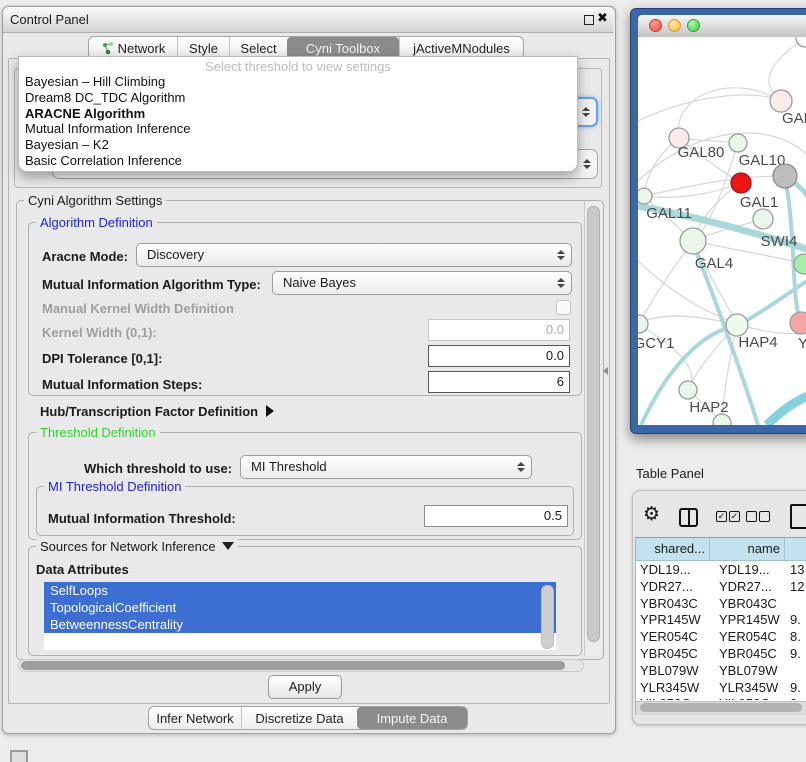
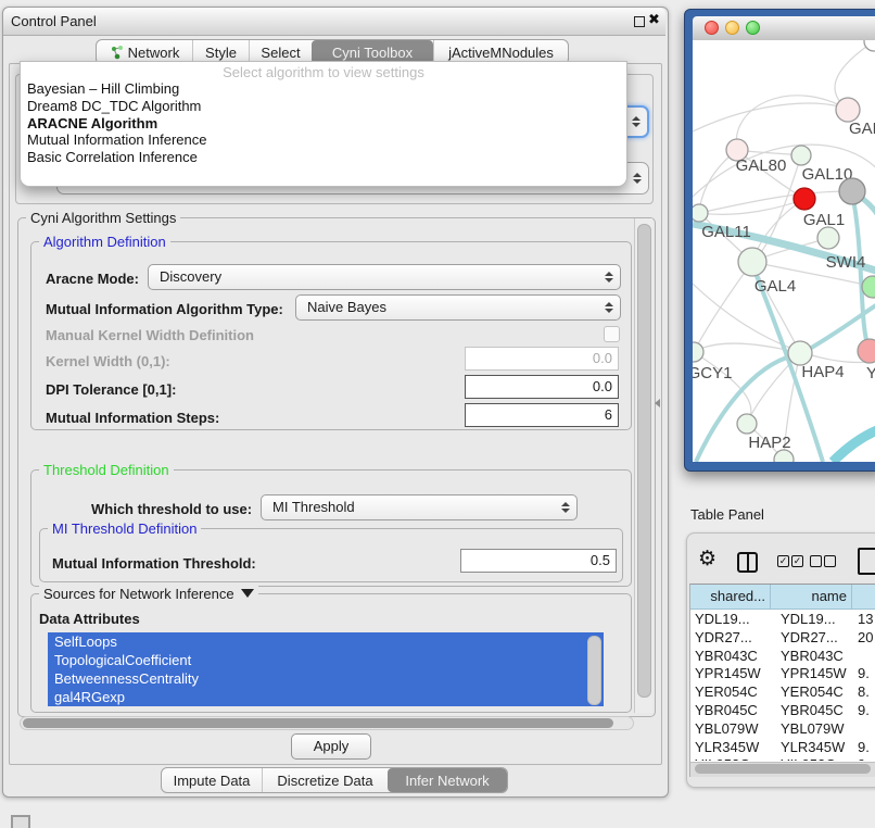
  Control Panel
  ✖
  Network
  Style
  Select
  Cyni Toolbox
  jActiveMNodules
- Select threshold to view settings
+ Select algorithm to view settings
  Bayesian – Hill Climbing
  Dream8 DC_TDC Algorithm
  ARACNE Algorithm
  Mutual Information Inference
- Bayesian – K2
  Basic Correlation Inference
  Cyni Algorithm Settings
  Algorithm Definition
  Aracne Mode:
  Discovery
  Mutual Information Algorithm Type:
  Naive Bayes
  Manual Kernel Width Definition
  Kernel Width (0,1):
  0.0
  DPI Tolerance [0,1]:
  0.0
  Mutual Information Steps:
  6
- Hub/Transcription Factor Definition
  Threshold Definition
  Which threshold to use:
  MI Threshold
  MI Threshold Definition
  Mutual Information Threshold:
  0.5
  Sources for Network Inference
  Data Attributes
  SelfLoops
  TopologicalCoefficient
  BetweennessCentrality
+ gal4RGexp
  Apply
- Infer Network
+ Impute Data
  Discretize Data
- Impute Data
+ Infer Network
  GAL80
  GAL10
  GAL1
  SWI4
  GAL11
  GAL4
  GCY1
  HAP4
  Y
  HAP2
  Table Panel
  ⚙
  ✓
  ✓
  shared...
  name
  YDL19...
  YDL19...
  13
  YDR27...
  YDR27...
- 12
+ 20
  YBR043C
  YBR043C
  YPR145W
  YPR145W
  9.
  YER054C
  YER054C
  8.
  YBR045C
  YBR045C
  9.
  YBL079W
  YBL079W
  YLR345W
  YLR345W
  9.
